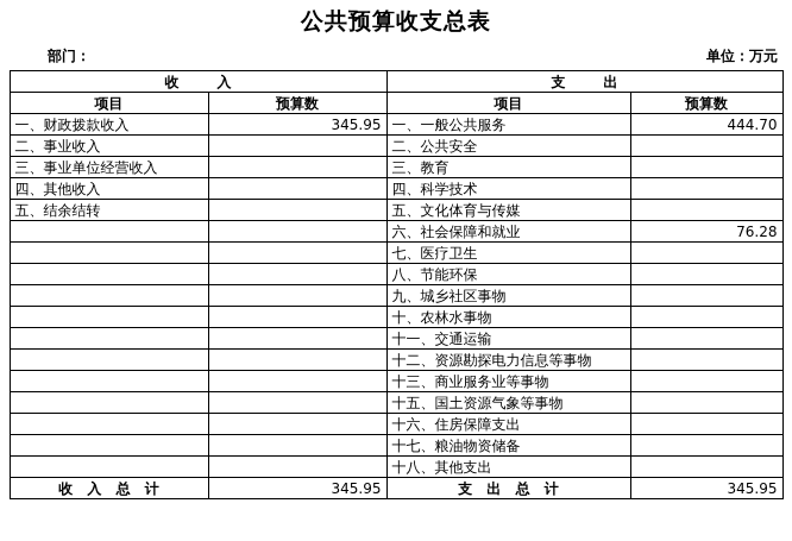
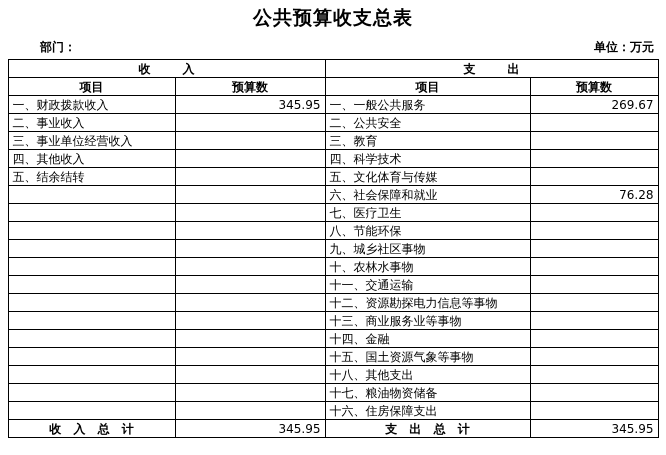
  公共预算收支总表
  部门：
  单位：万元
  收 入	支 出
  项目	预算数	项目	预算数
- 一、财政拨款收入	345.95	一、一般公共服务	444.70
+ 一、财政拨款收入	345.95	一、一般公共服务	269.67
  二、事业收入		二、公共安全
  三、事业单位经营收入		三、教育
  四、其他收入		四、科学技术
  五、结余结转		五、文化体育与传媒
  		六、社会保障和就业	76.28
  		七、医疗卫生
  		八、节能环保
  		九、城乡社区事物
  		十、农林水事物
  		十一、交通运输
  		十二、资源勘探电力信息等事物
  		十三、商业服务业等事物
+ 		十四、金融
  		十五、国土资源气象等事物
- 		十六、住房保障支出
+ 		十八、其他支出
  		十七、粮油物资储备
- 		十八、其他支出
+ 		十六、住房保障支出
  收 入 总 计	345.95	支 出 总 计	345.95
